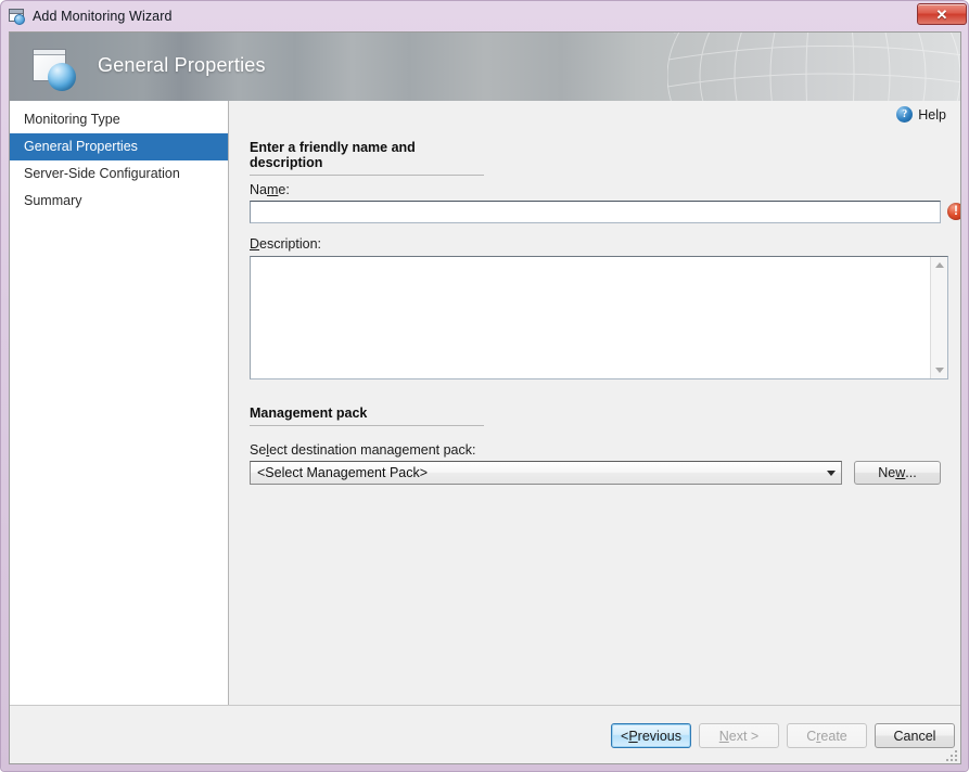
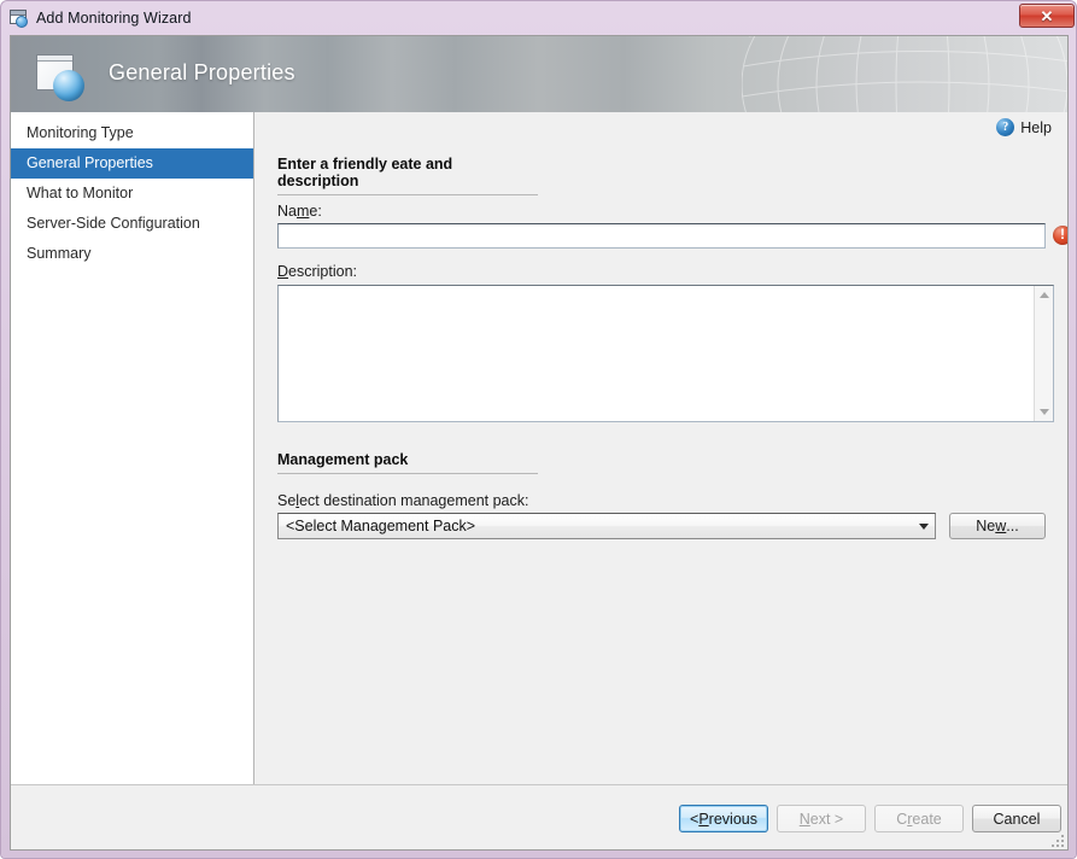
  Add Monitoring Wizard
  ✕
  General Properties
  Monitoring Type
  General Properties
+ What to Monitor
  Server-Side Configuration
  Summary
  ?
  Help
- Enter a friendly name and description
+ Enter a friendly eate and description
  Name:
  !
  Description:
  Management pack
  Select destination management pack:
  <Select Management Pack>
  Ne
  w
  ...
  <
  P
  revious
  N
  ext >
  C
  r
  eate
  Cancel
